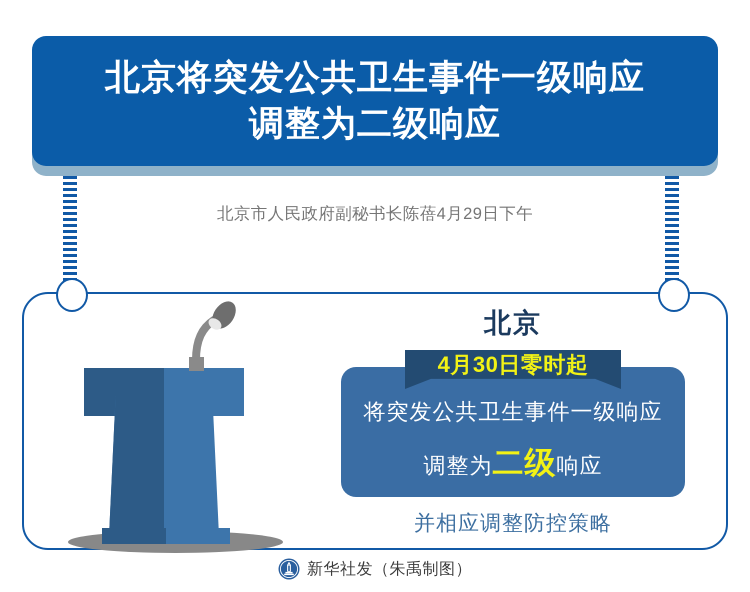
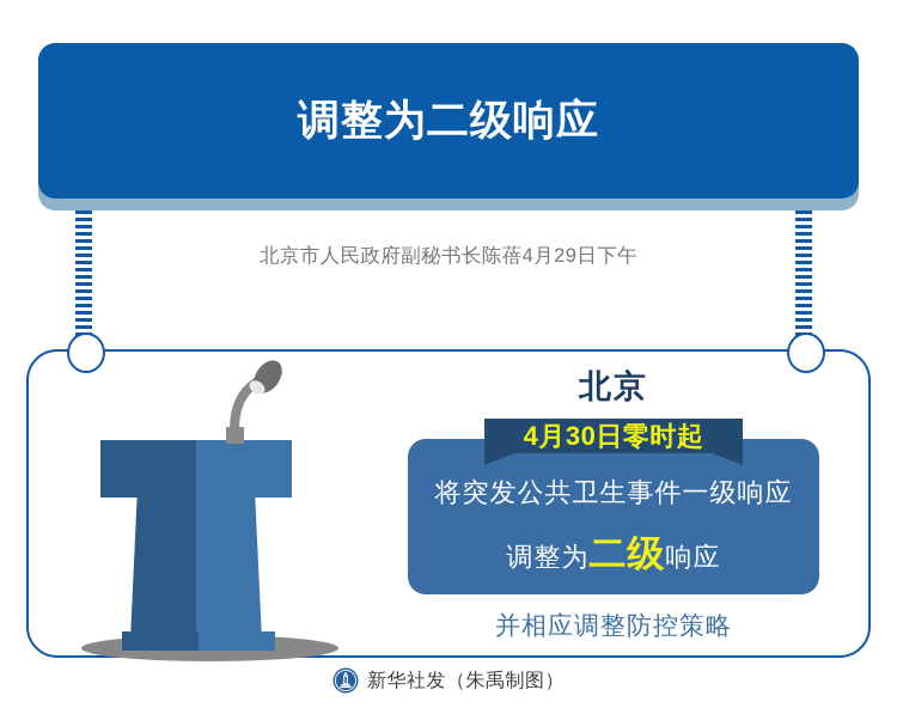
- 北京将突发公共卫生事件一级响应
  调整为二级响应
  北京市人民政府副秘书长陈蓓4月29日下午
  北京
  将突发公共卫生事件一级响应
  调整为二级响应
  4月30日零时起
  并相应调整防控策略
  新华社发（朱禹制图）
